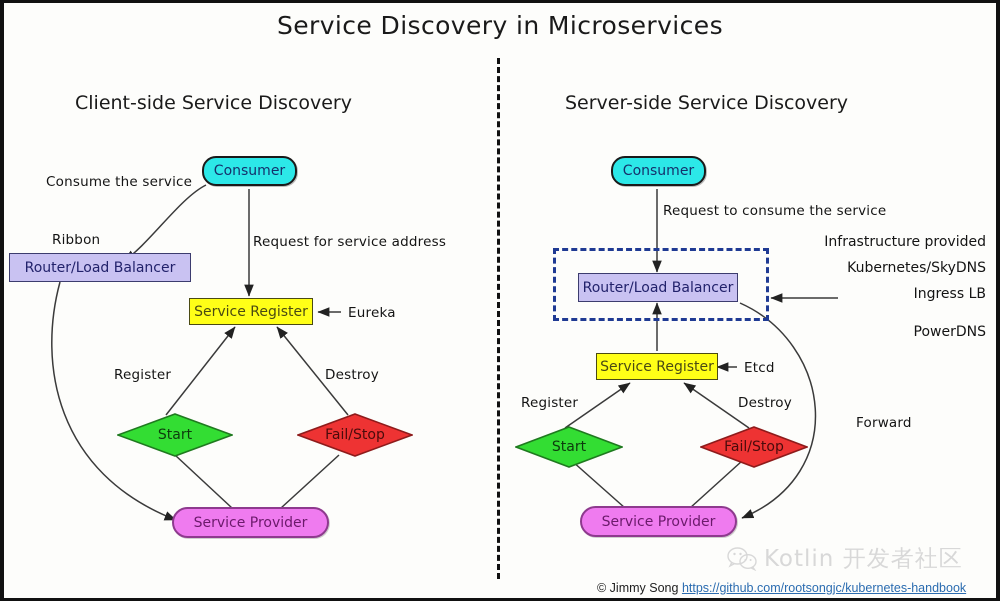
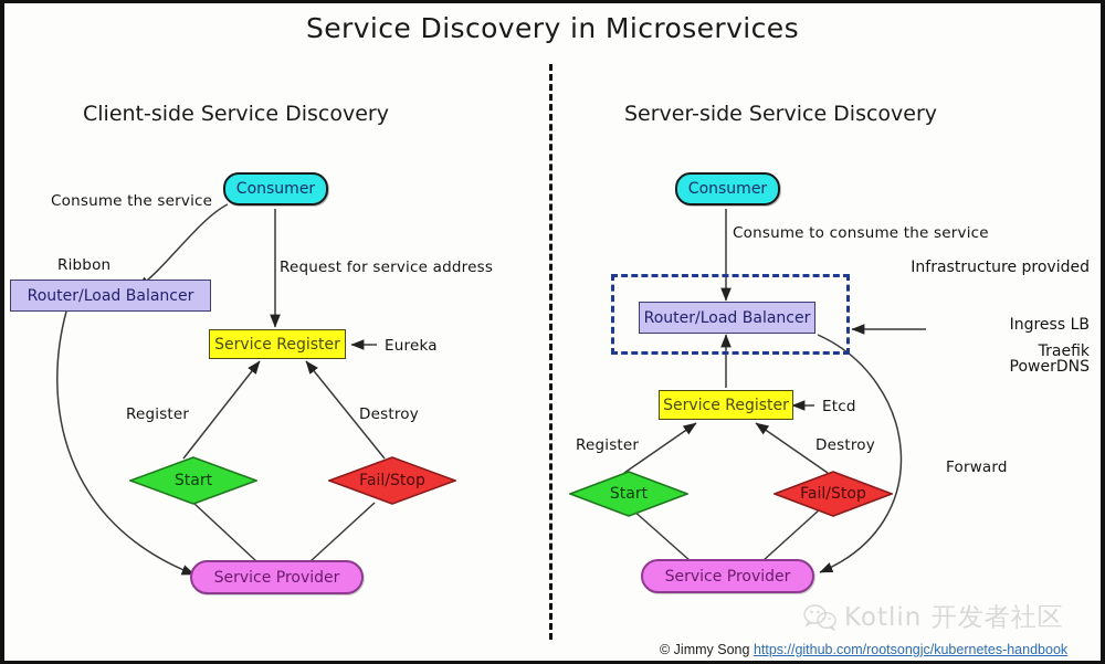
  Service Discovery in Microservices
  Client-side Service Discovery
  Server-side Service Discovery
  Consumer
  Router/Load Balancer
  Service Register
  Start
  Fail/Stop
  Service Provider
  Consume the service
  Ribbon
  Request for service address
  Eureka
  Register
  Destroy
  Consumer
  Router/Load Balancer
  Service Register
  Start
  Fail/Stop
  Service Provider
- Request to consume the service
+ Consume to consume the service
  Etcd
  Register
  Destroy
  Forward
  Infrastructure provided
- Kubernetes/SkyDNS
  Ingress LB
+ Traefik
  PowerDNS
  Kotlin 开发者社区
  © Jimmy Song https://github.com/rootsongjc/kubernetes-handbook
